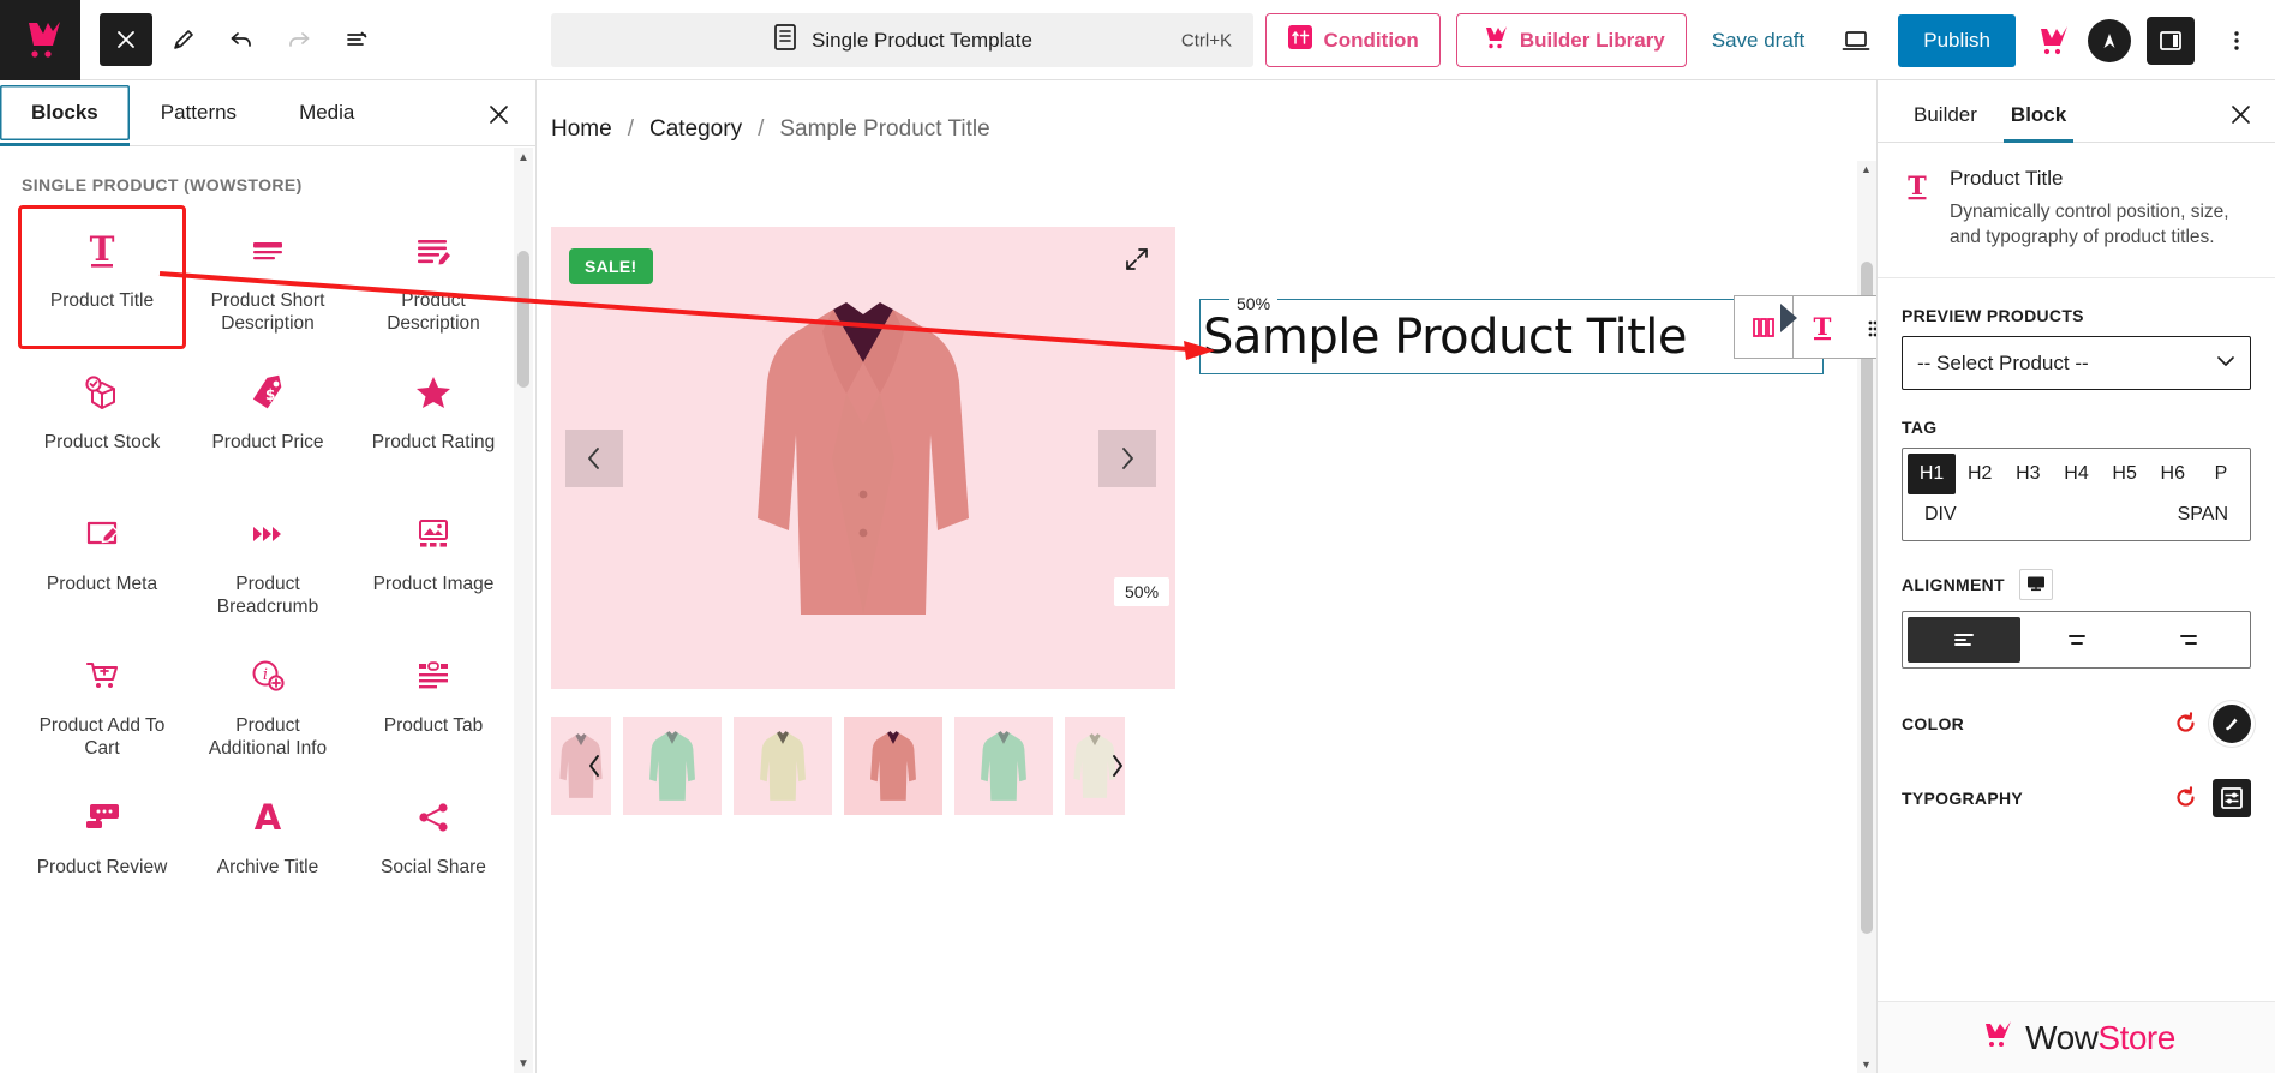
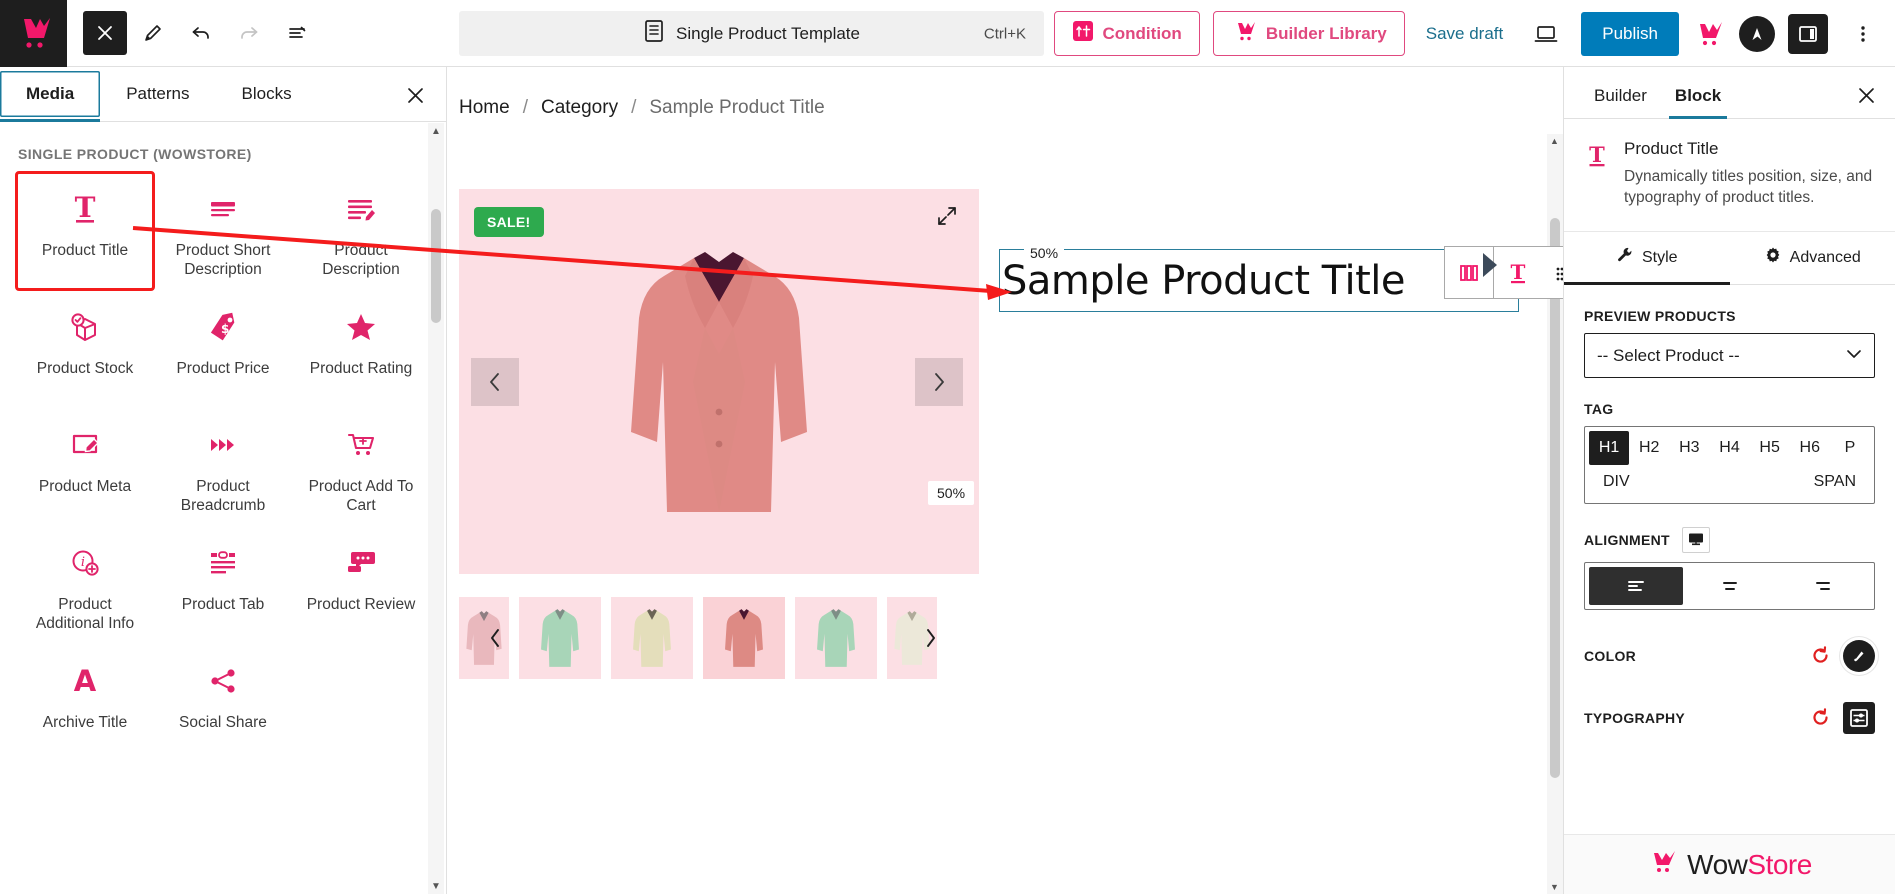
  Single Product Template
  Ctrl+K
  Condition
  Builder Library
  Save draft
  Publish
- Blocks
+ Media
  Patterns
- Media
+ Blocks
  SINGLE PRODUCT (WOWSTORE)
  T
  Product Title
  Product Short Description
  Product Description
  Product Stock
  $
  Product Price
  Product Rating
  Product Meta
  Product Breadcrumb
- Product Image
  Product Add To Cart
  i
  Product Additional Info
  Product Tab
  Product Review
  A
  Archive Title
  Social Share
  ▲
  ▼
  Home
  /
  Category
  /
  Sample Product Title
  SALE!
  50%
  Sample Product Title
  50%
  T
  ▲
  ▼
  Builder
  Block
  T
  Product Title
- Dynamically control position, size, and typography of product titles.
+ Dynamically titles position, size, and typography of product titles.
+ Style
+ Advanced
  PREVIEW PRODUCTS
  -- Select Product --
  TAG
  H1
  H2
  H3
  H4
  H5
  H6
  P
  DIV
  SPAN
  ALIGNMENT
  COLOR
  TYPOGRAPHY
  Wow
  Store
